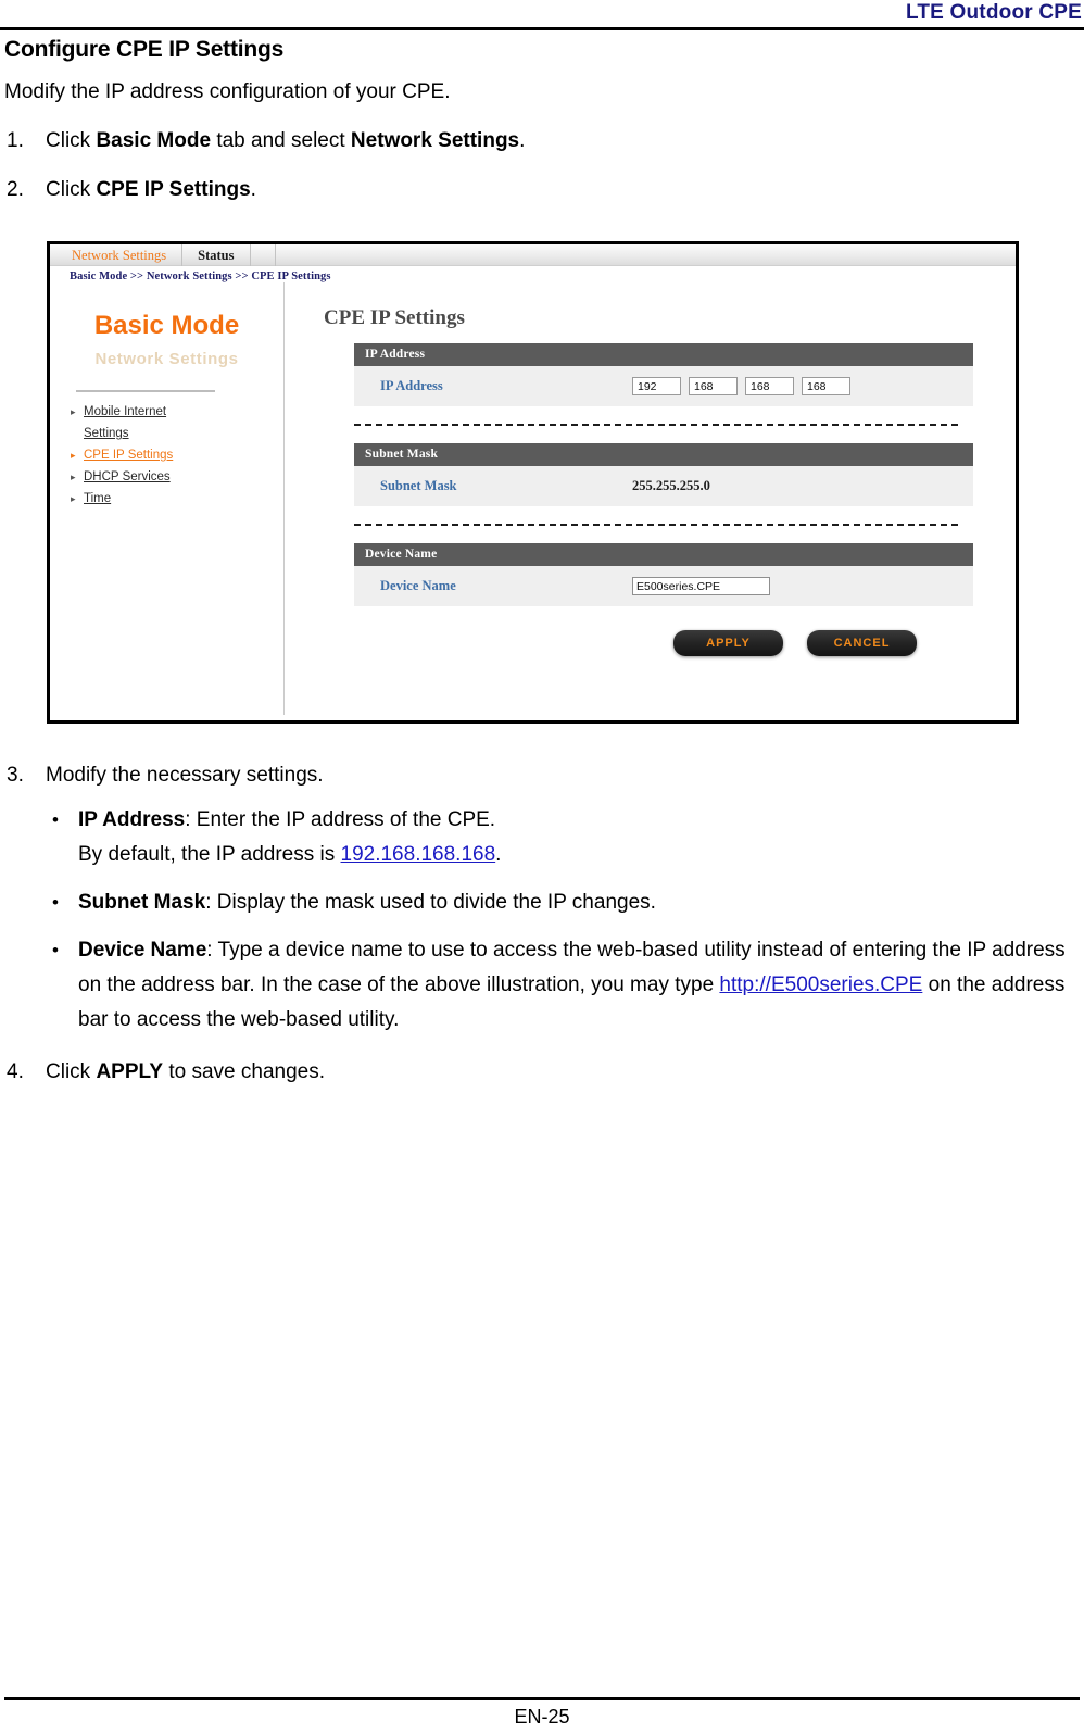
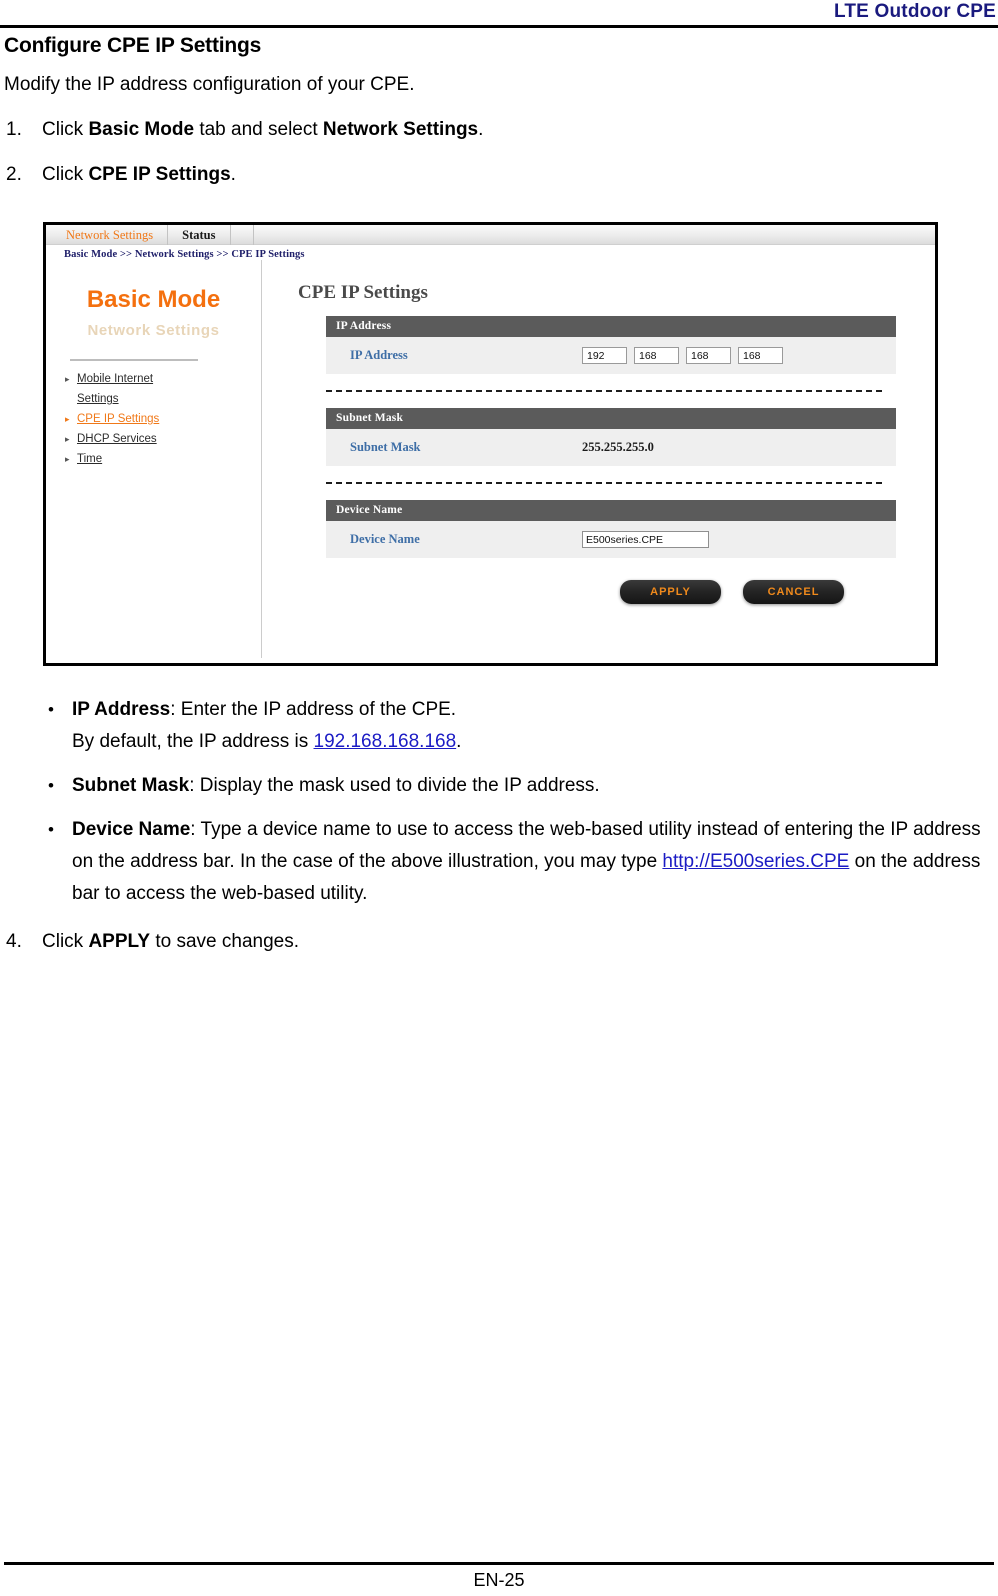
  LTE Outdoor CPE
  Configure CPE IP Settings
  Modify the IP address configuration of your CPE.
  1.
  Click Basic Mode tab and select Network Settings.
  2.
  Click CPE IP Settings.
  Network Settings
  Status
  Basic Mode >> Network Settings >> CPE IP Settings
  Basic Mode
  Network Settings
  ▸
  Mobile Internet
  Settings
  ▸
  CPE IP Settings
  ▸
  DHCP Services
  ▸
  Time
  CPE IP Settings
  IP Address
  IP Address
  192
  168
  168
  168
  Subnet Mask
  Subnet Mask
  255.255.255.0
  Device Name
  Device Name
  E500series.CPE
  APPLY
  CANCEL
- 3.
- Modify the necessary settings.
  •
  IP Address: Enter the IP address of the CPE.
  By default, the IP address is 192.168.168.168.
  •
- Subnet Mask: Display the mask used to divide the IP changes.
+ Subnet Mask: Display the mask used to divide the IP address.
  •
  Device Name: Type a device name to use to access the web-based utility instead of entering the IP address on the address bar. In the case of the above illustration, you may type http://E500series.CPE on the address bar to access the web-based utility.
  4.
  Click APPLY to save changes.
  EN-25
